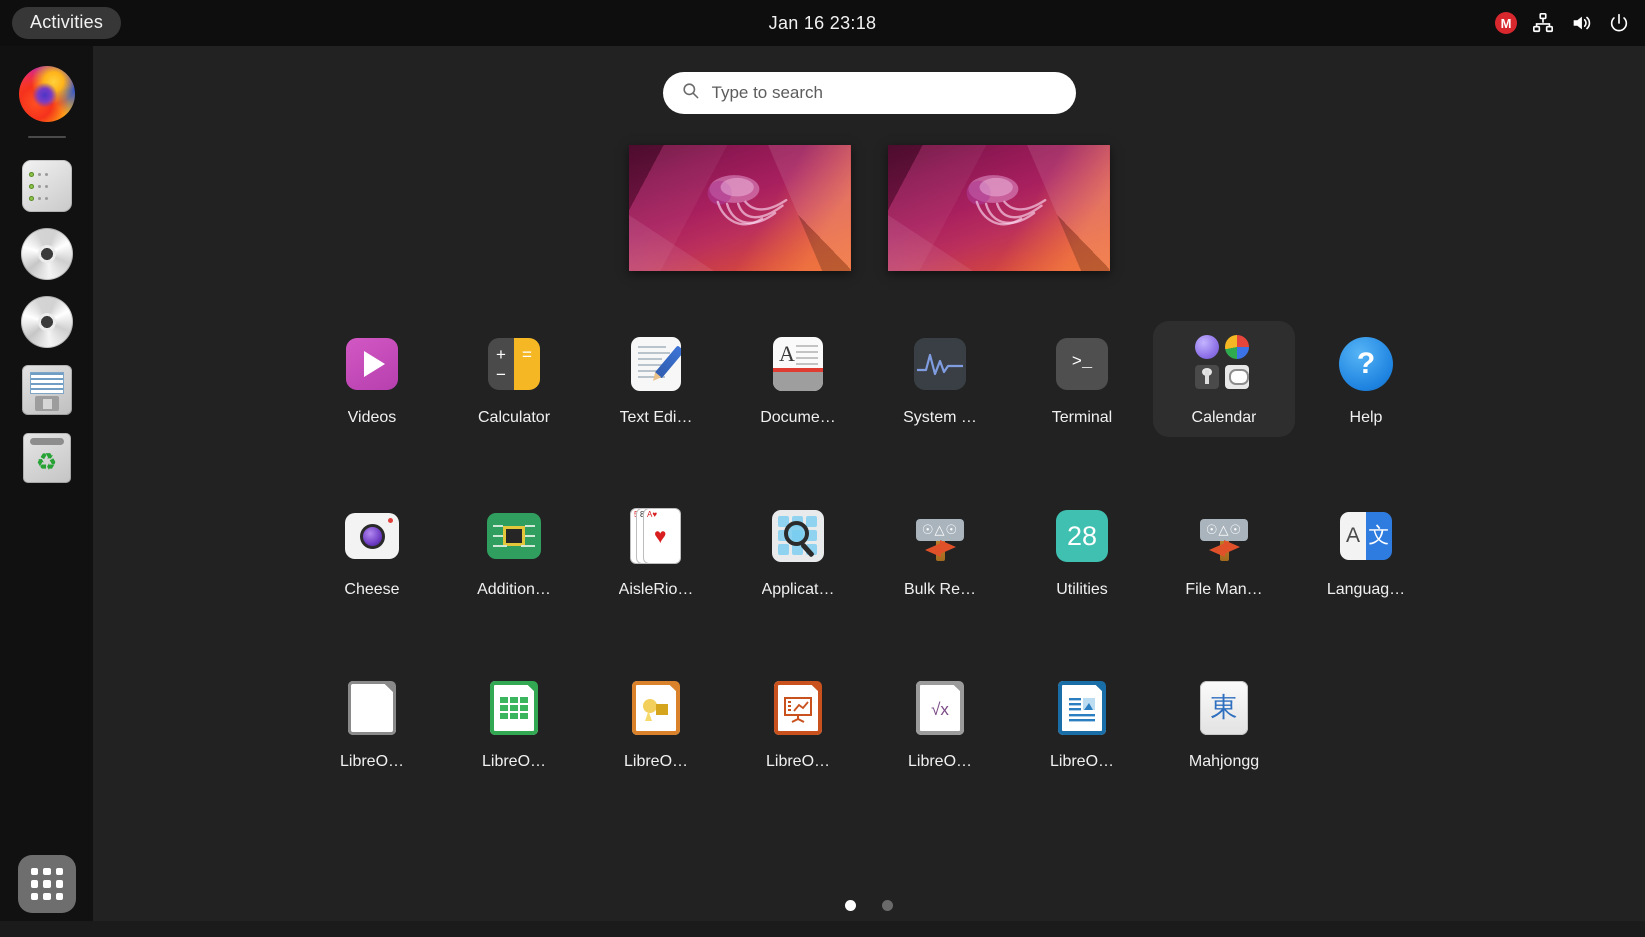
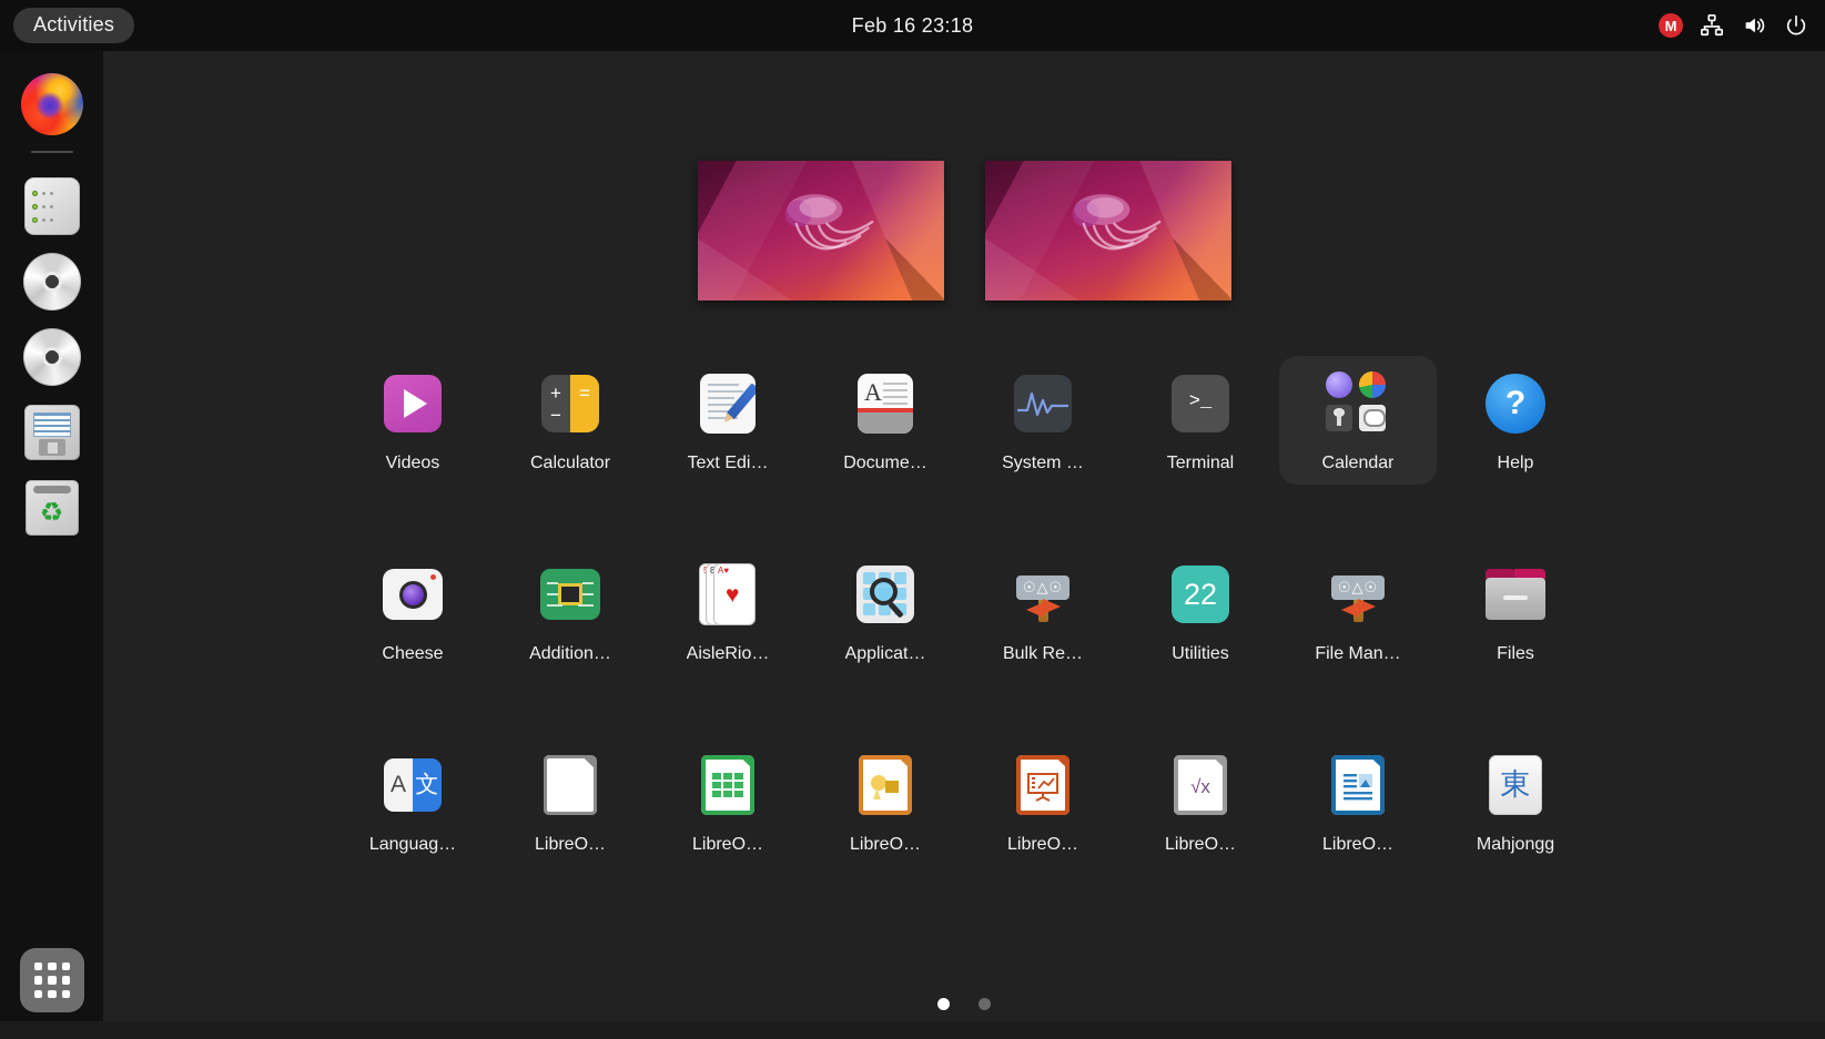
  Activities
- Jan 16 23:18
+ Feb 16 23:18
  M
  ♻
- Type to search
  Videos
  +
  −
  =
  Calculator
  Text Edi…
  A
  Docume…
  System …
  >_
  Terminal
  Calendar
  ?
  Help
  Cheese
  Addition…
  A♥
  ♥
  AisleRio…
  Applicat…
  ☉△☉
  Bulk Re…
- 28
+ 22
  Utilities
  ☉△☉
  File Man…
+ Files
  A
  文
  Languag…
  LibreO…
  LibreO…
  LibreO…
  LibreO…
  √x
  LibreO…
  LibreO…
  東
  Mahjongg
